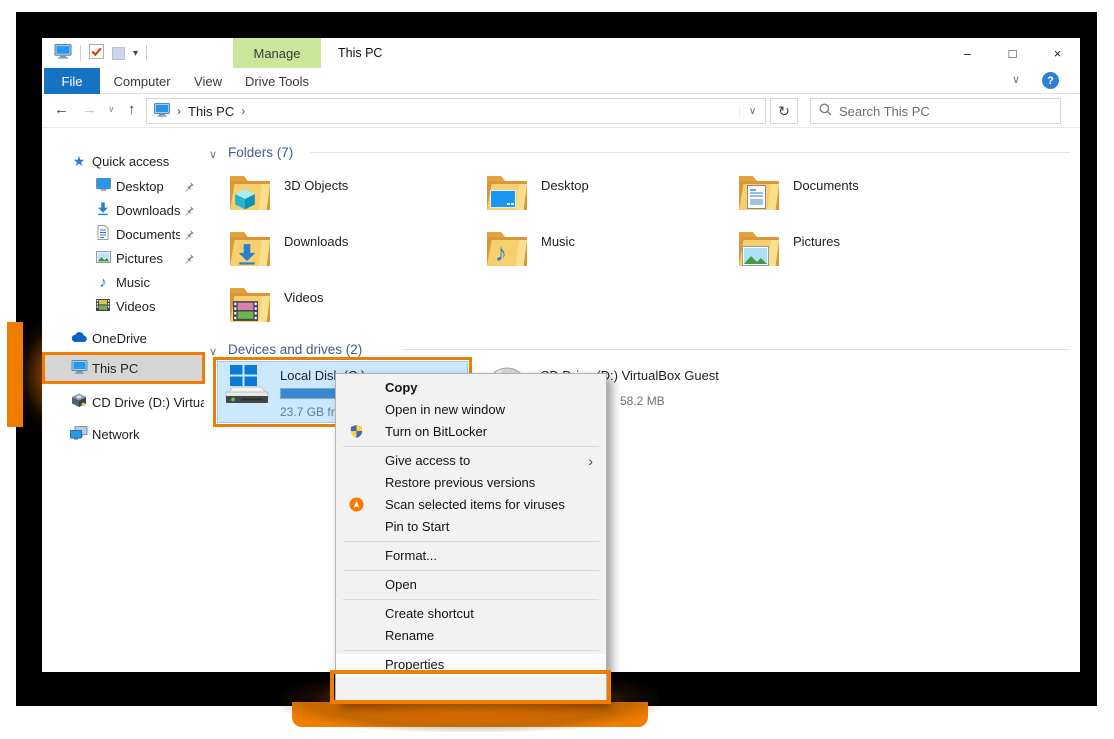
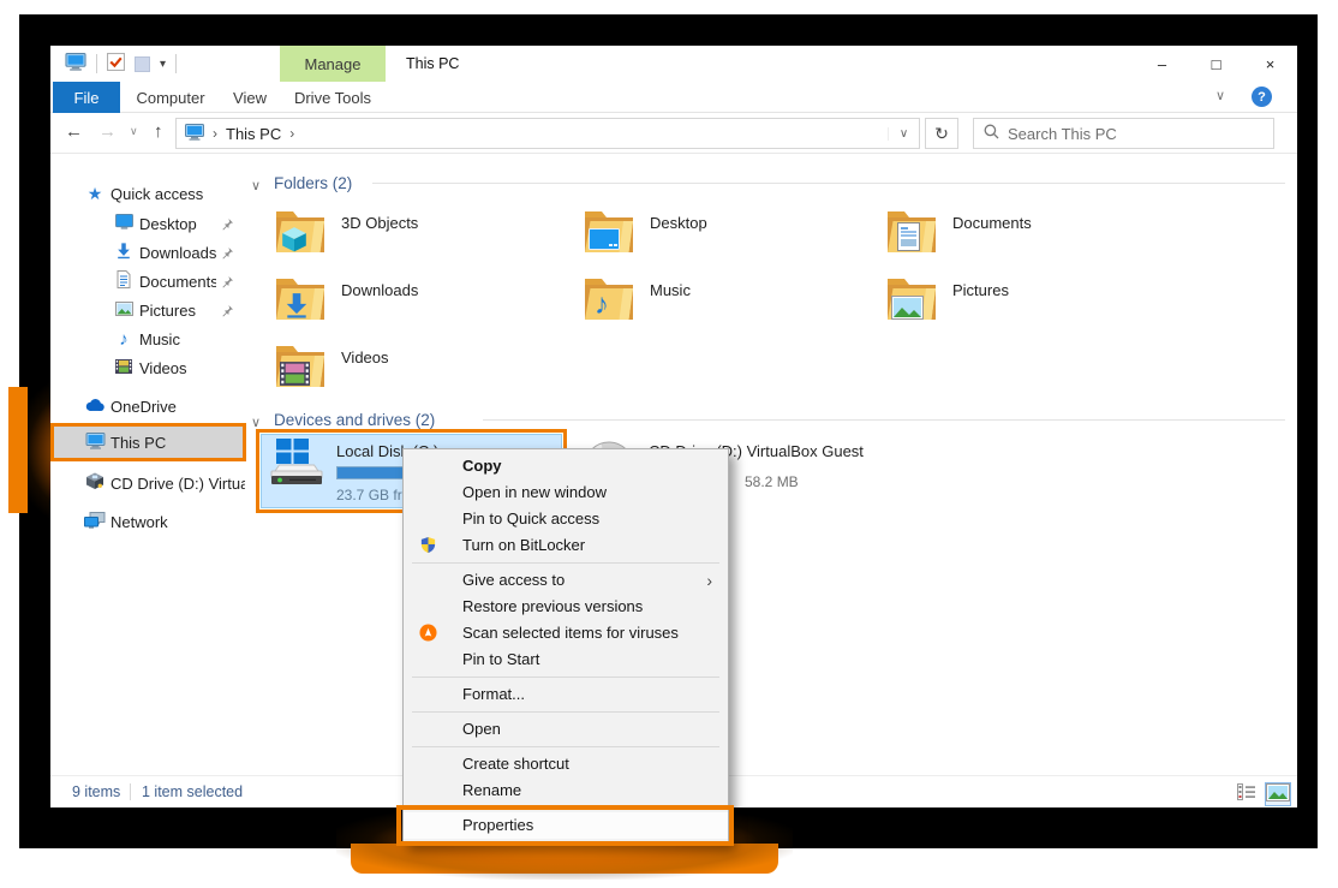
  ▾
  Manage
  This PC
  –
  □
  ×
  File
  Computer
  View
  Drive Tools
  ∨
  ?
  ←
  →
  ∨
  ↑
  ›
  This PC
  ›
  ∨
  ↻
  Search This PC
  ★
  Quick access
  Desktop
  Downloads
  Documents
  Pictures
  ♪
  Music
  Videos
  OneDrive
  This PC
  CD Drive (D:) Virtua
  Network
  ∨
- Folders (7)
+ Folders (2)
  3D Objects
  Desktop
  Documents
  Downloads
  ♪
  Music
  Pictures
  Videos
  ∨
  Devices and drives (2)
  58.2 MB
  23.7 GB fr
+ 9 items
+ 1 item selected
  Copy
  Open in new window
+ Pin to Quick access
  Turn on BitLocker
  Give access to
  ›
  Restore previous versions
  Scan selected items for viruses
  Pin to Start
  Format...
  Open
  Create shortcut
  Rename
  Properties
